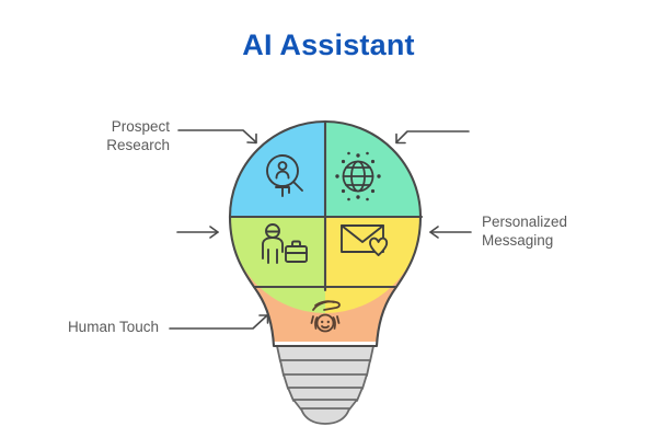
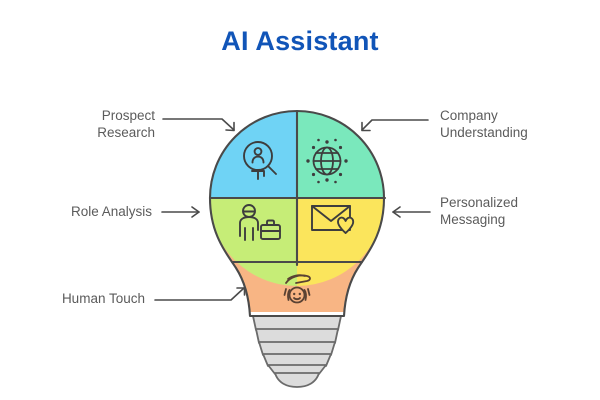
  AI Assistant
  Prospect
  Research
+ Company
+ Understanding
+ Role Analysis
  Personalized
  Messaging
  Human Touch
